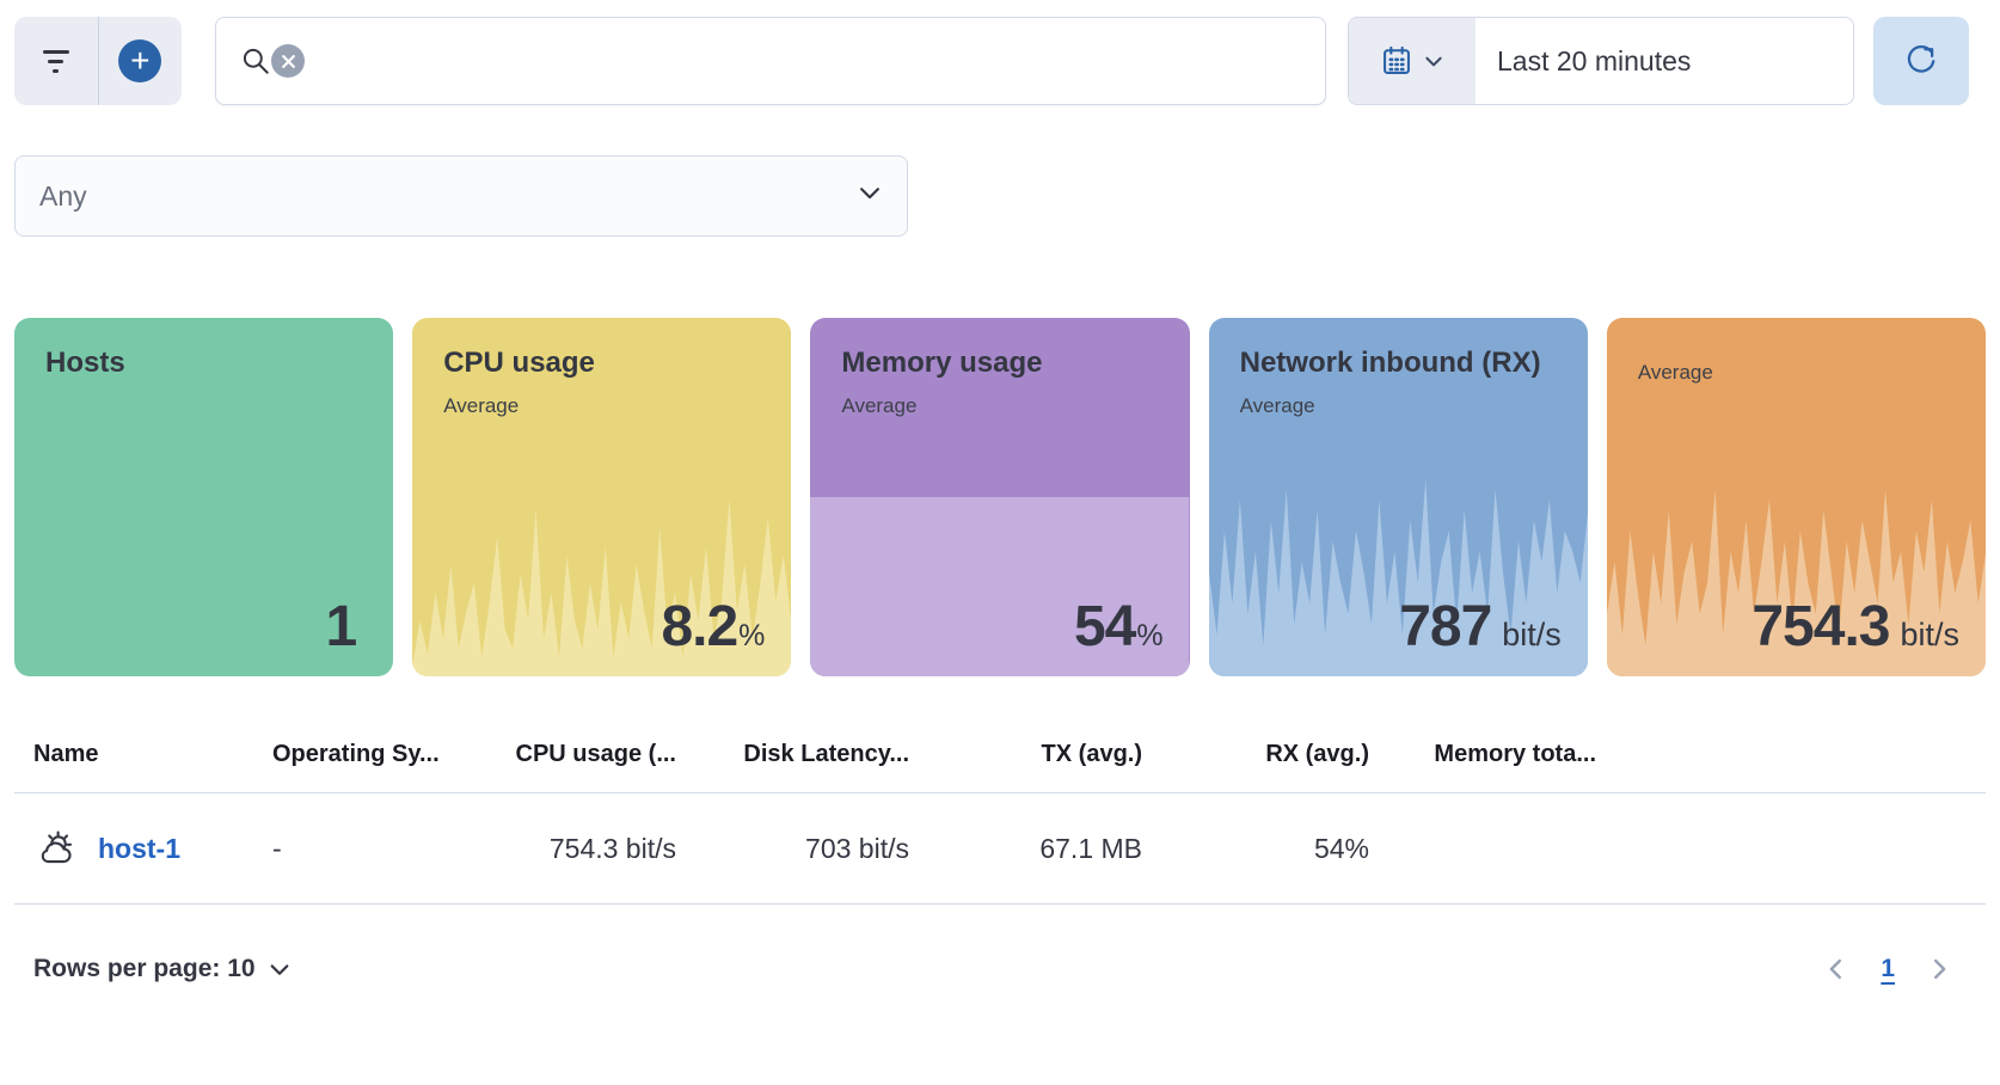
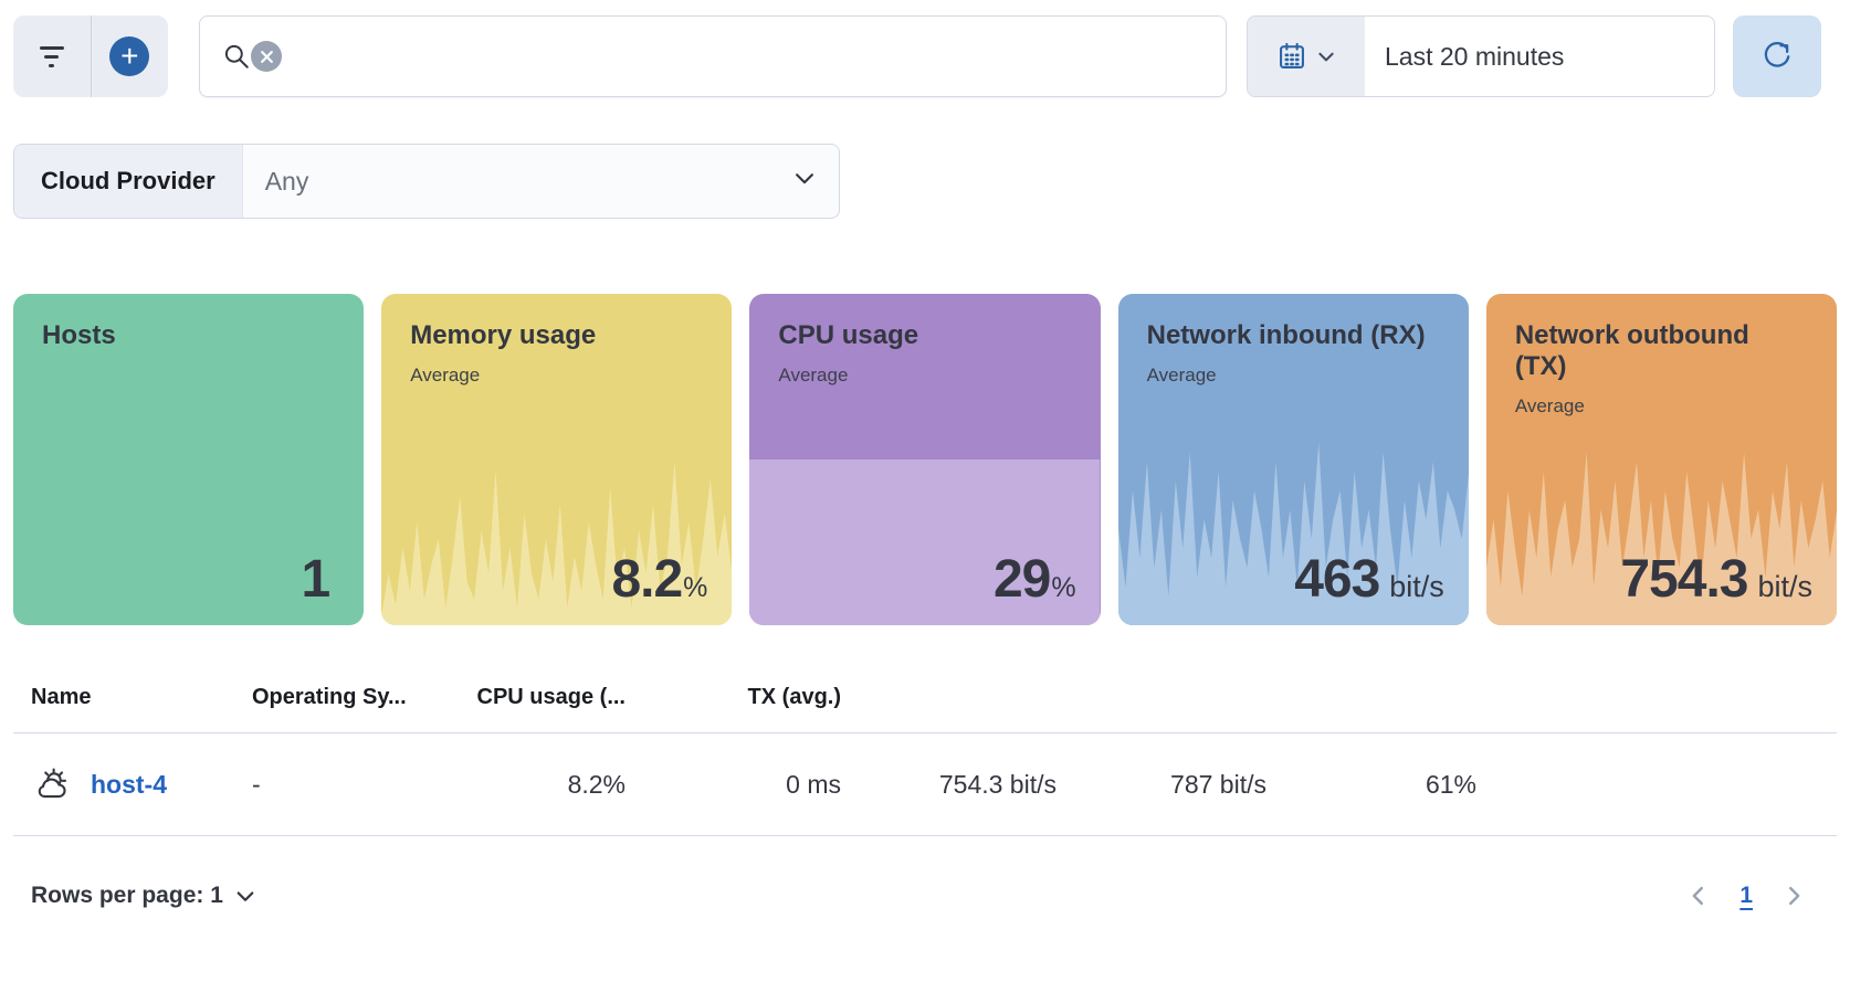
  +
  Last 20 minutes
+ Cloud Provider
  Any
  Hosts
  1
- CPU usage
+ Memory usage
  Average
  8.2
  %
- Memory usage
+ CPU usage
  Average
- 54
+ 29
  %
  Network inbound (RX)
  Average
- 787
+ 463
  bit/s
+ Network outbound (TX)
  Average
  754.3
  bit/s
  Name
  Operating Sy...
  CPU usage (...
- Disk Latency...
  TX (avg.)
- RX (avg.)
- Memory tota...
- host-1
+ host-4
  -
+ 8.2%
+ 0 ms
  754.3 bit/s
- 703 bit/s
+ 787 bit/s
- 67.1 MB
- 54%
+ 61%
- Rows per page: 10
+ Rows per page: 1
  1
